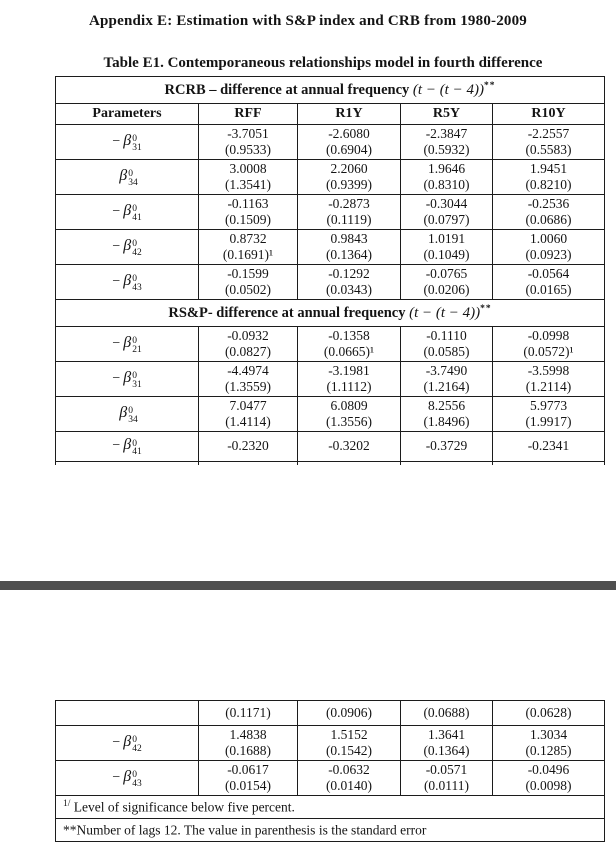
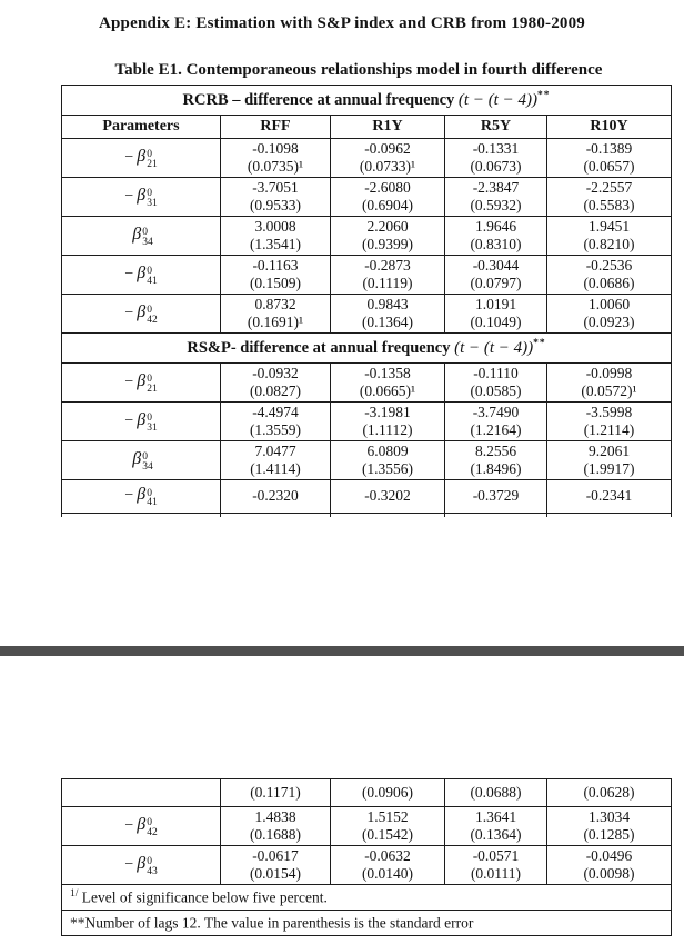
  Appendix E: Estimation with S&P index and CRB from 1980-2009
  Table E1. Contemporaneous relationships model in fourth difference
  RCRB – difference at annual frequency (t − (t − 4))**
  Parameters	RFF	R1Y	R5Y	R10Y
+ − β021	-0.1098(0.0735)¹	-0.0962(0.0733)¹	-0.1331(0.0673)	-0.1389(0.0657)
  − β031	-3.7051(0.9533)	-2.6080(0.6904)	-2.3847(0.5932)	-2.2557(0.5583)
  β034	3.0008(1.3541)	2.2060(0.9399)	1.9646(0.8310)	1.9451(0.8210)
  − β041	-0.1163(0.1509)	-0.2873(0.1119)	-0.3044(0.0797)	-0.2536(0.0686)
  − β042	0.8732(0.1691)¹	0.9843(0.1364)	1.0191(0.1049)	1.0060(0.0923)
- − β043	-0.1599(0.0502)	-0.1292(0.0343)	-0.0765(0.0206)	-0.0564(0.0165)
  RS&P- difference at annual frequency (t − (t − 4))**
  − β021	-0.0932(0.0827)	-0.1358(0.0665)¹	-0.1110(0.0585)	-0.0998(0.0572)¹
  − β031	-4.4974(1.3559)	-3.1981(1.1112)	-3.7490(1.2164)	-3.5998(1.2114)
- β034	7.0477(1.4114)	6.0809(1.3556)	8.2556(1.8496)	5.9773(1.9917)
+ β034	7.0477(1.4114)	6.0809(1.3556)	8.2556(1.8496)	9.2061(1.9917)
  − β041	-0.2320	-0.3202	-0.3729	-0.2341
  	(0.1171)	(0.0906)	(0.0688)	(0.0628)
  − β042	1.4838(0.1688)	1.5152(0.1542)	1.3641(0.1364)	1.3034(0.1285)
  − β043	-0.0617(0.0154)	-0.0632(0.0140)	-0.0571(0.0111)	-0.0496(0.0098)
  1/ Level of significance below five percent.
  **Number of lags 12. The value in parenthesis is the standard error
